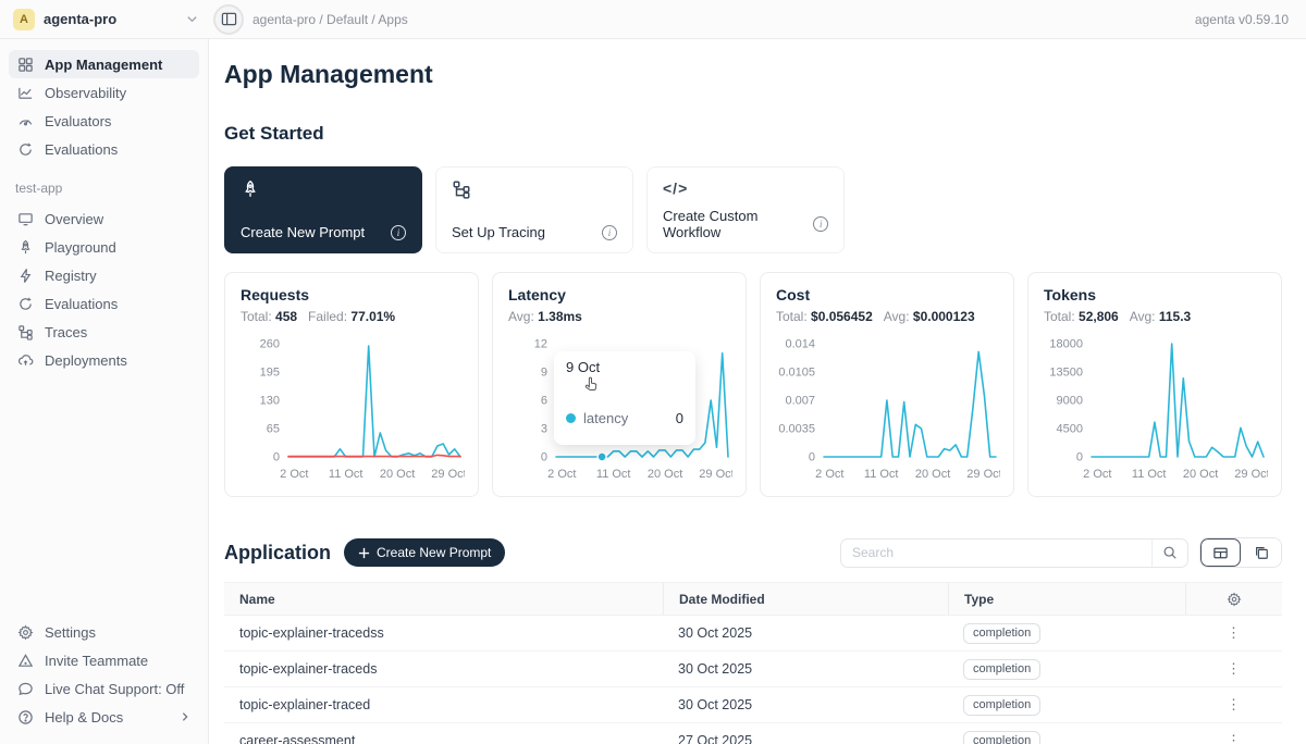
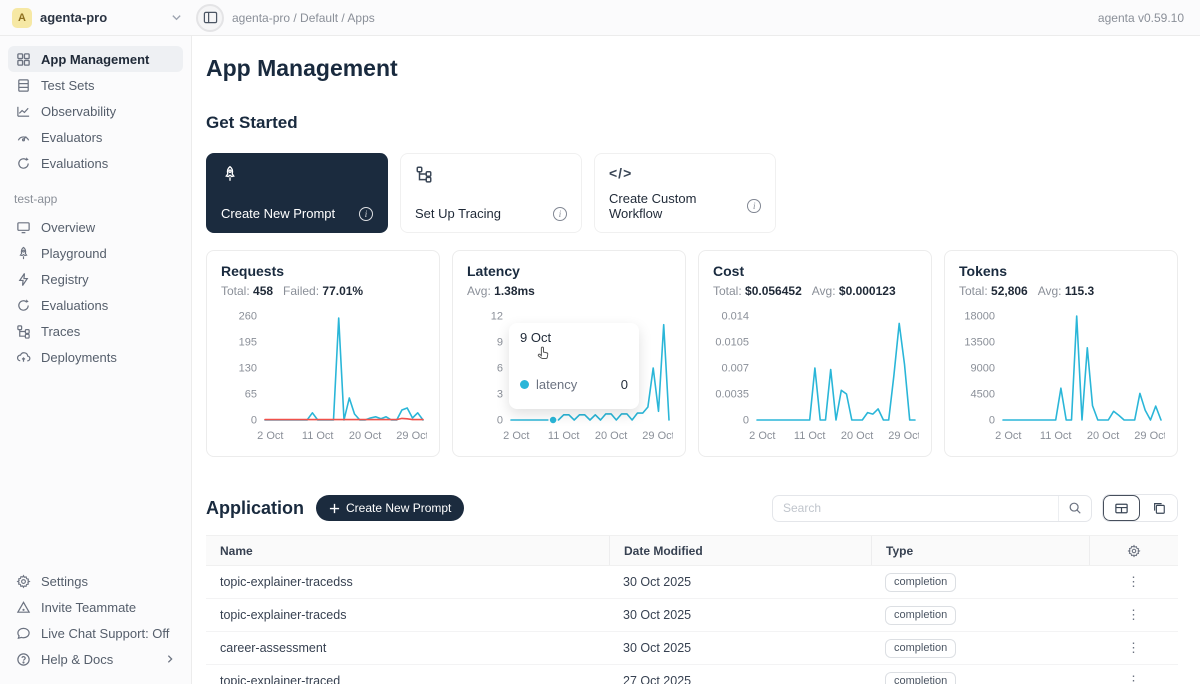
  A
  agenta-pro
  agenta-pro / Default / Apps
  agenta v0.59.10
  App Management
+ Test Sets
  Observability
  Evaluators
  Evaluations
  test-app
  Overview
  Playground
  Registry
  Evaluations
  Traces
  Deployments
  Settings
  Invite Teammate
  Live Chat Support: Off
  Help & Docs
  App Management
  Get Started
  Create New Prompt
  i
  Set Up Tracing
  i
  </>
  Create Custom Workflow
  i
  Requests
  Total: 458 Failed: 77.01%
  0
  65
  130
  195
  260
  2 Oct
  11 Oct
  20 Oct
  29 Oc
  Latency
  Avg: 1.38ms
  0
  3
  6
  9
  12
  2 Oct
  11 Oct
  20 Oct
  29 Oc
  9 Oct
  latency
  0
  Cost
  Total: $0.056452 Avg: $0.000123
  0
  0.0035
  0.007
  0.0105
  0.014
  2 Oct
  11 Oct
  20 Oct
  29 Oc
  Tokens
  Total: 52,806 Avg: 115.3
  0
  4500
  9000
  13500
  18000
  2 Oct
  11 Oct
  20 Oct
  29 Oc
  Application
  Create New Prompt
  Search
  Name
  Date Modified
  Type
  topic-explainer-tracedss
  30 Oct 2025
  completion
  ⋮
  topic-explainer-traceds
  30 Oct 2025
  completion
  ⋮
- topic-explainer-traced
+ career-assessment
  30 Oct 2025
  completion
  ⋮
- career-assessment
+ topic-explainer-traced
  27 Oct 2025
  completion
  ⋮
